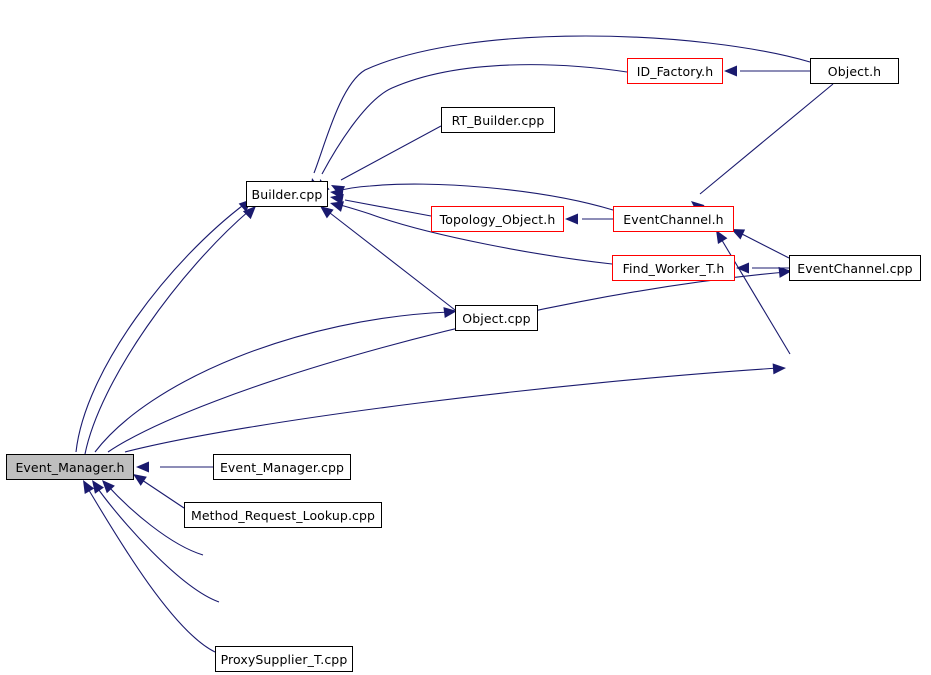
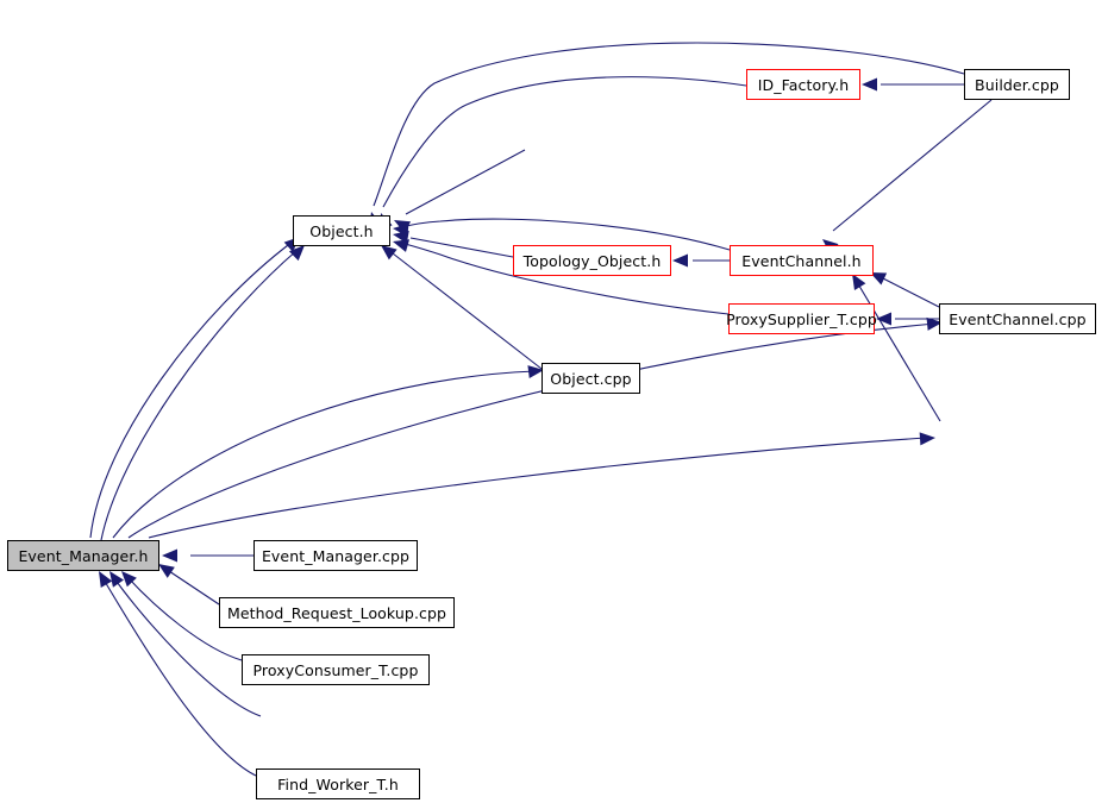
- Builder.cpp
+ Object.h
  ID_Factory.h
- Object.h
+ Builder.cpp
- RT_Builder.cpp
  Topology_Object.h
  EventChannel.h
- Find_Worker_T.h
+ ProxySupplier_T.cpp
  EventChannel.cpp
  Object.cpp
  Event_Manager.h
  Event_Manager.cpp
  Method_Request_Lookup.cpp
+ ProxyConsumer_T.cpp
- ProxySupplier_T.cpp
+ Find_Worker_T.h
